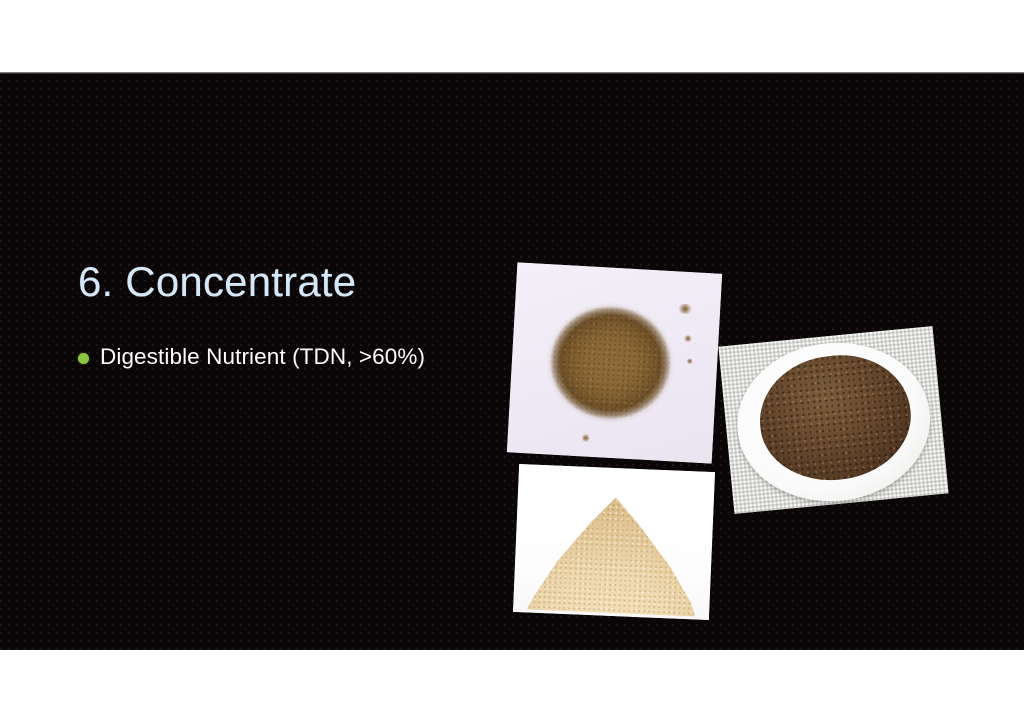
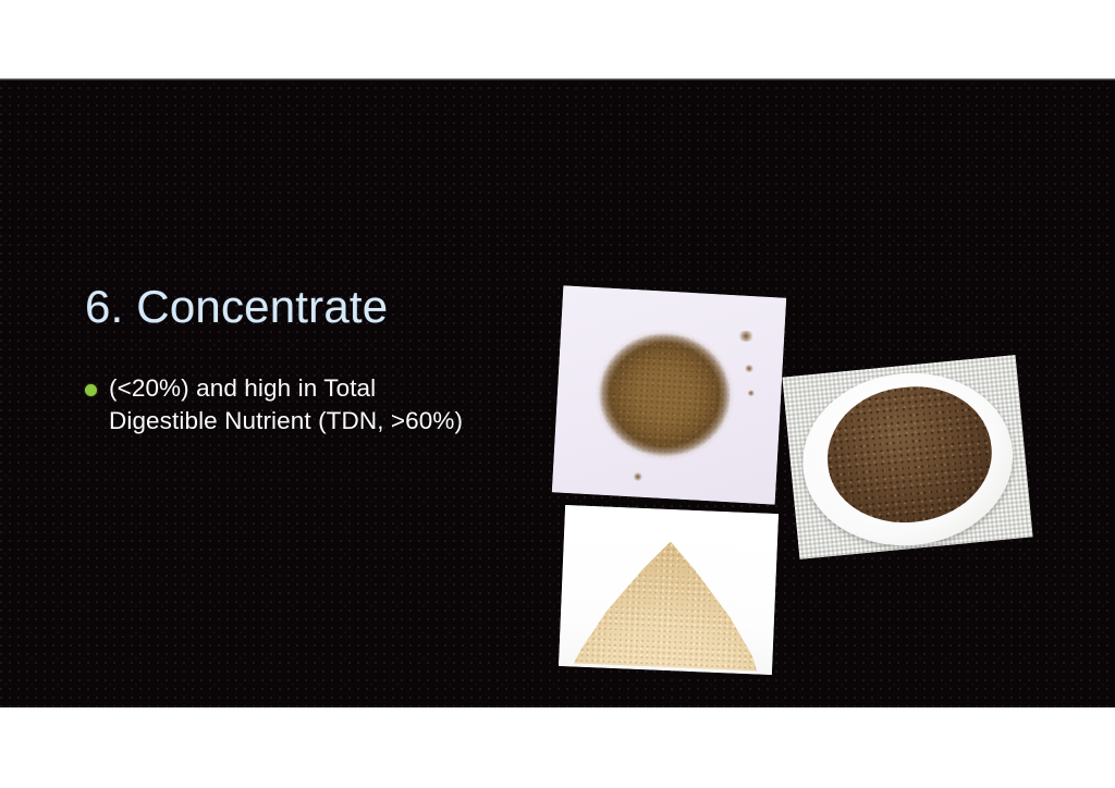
  6. Concentrate
+ (<20%) and high in Total
  Digestible Nutrient (TDN, >60%)
